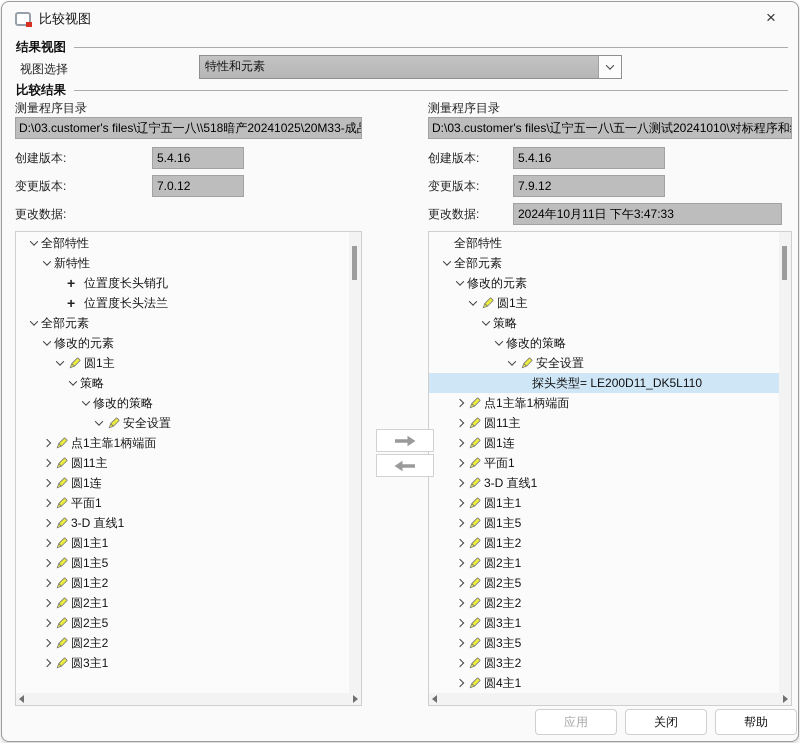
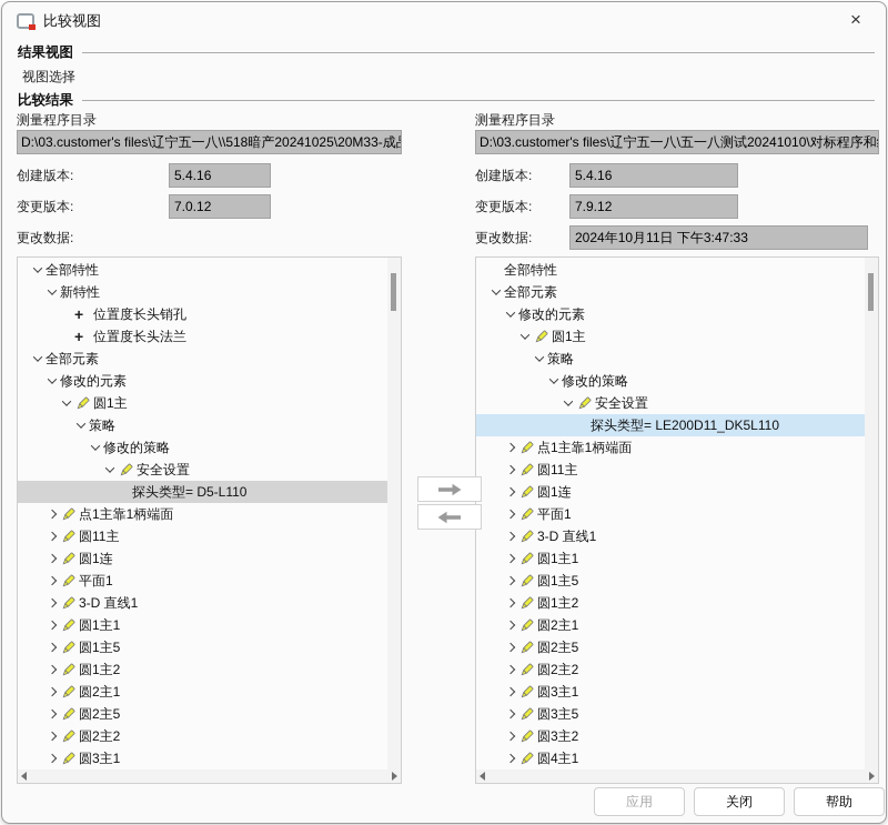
  比较视图
  ×
  结果视图
  视图选择
- 特性和元素
  比较结果
  测量程序目录
  D:\03.customer's files\辽宁五一八\\518暗产20241025\20M33-成
  创建版本:
  5.4.16
  变更版本:
  7.0.12
  更改数据:
  全部特性
  新特性
  +
  位置度长头销孔
  +
  位置度长头法兰
  全部元素
  修改的元素
  圆1主
  策略
  修改的策略
  安全设置
+ 探头类型= D5-L110
  点1主靠1柄端面
  圆11主
  圆1连
  平面1
  3-D 直线1
  圆1主1
  圆1主5
  圆1主2
  圆2主1
  圆2主5
  圆2主2
  圆3主1
  测量程序目录
  D:\03.customer's files\辽宁五一八\五一八测试20241010\对标程序和
  创建版本:
  5.4.16
  变更版本:
  7.9.12
  更改数据:
  2024年10月11日 下午3:47:33
  全部特性
  全部元素
  修改的元素
  圆1主
  策略
  修改的策略
  安全设置
  探头类型= LE200D11_DK5L110
  点1主靠1柄端面
  圆11主
  圆1连
  平面1
  3-D 直线1
  圆1主1
  圆1主5
  圆1主2
  圆2主1
  圆2主5
  圆2主2
  圆3主1
  圆3主5
  圆3主2
  圆4主1
  应用
  关闭
  帮助
